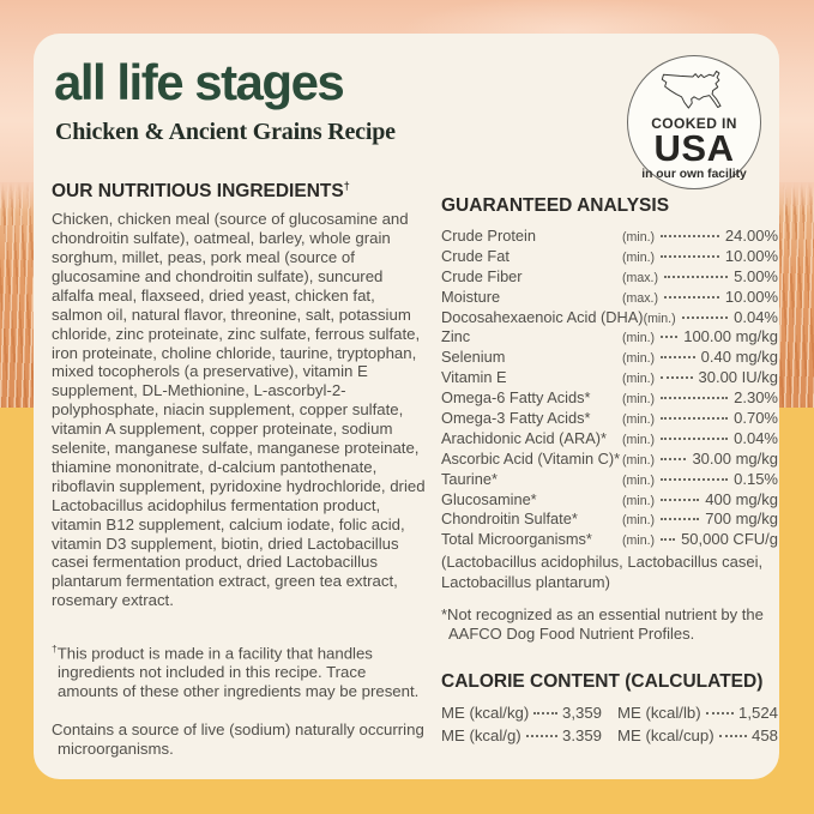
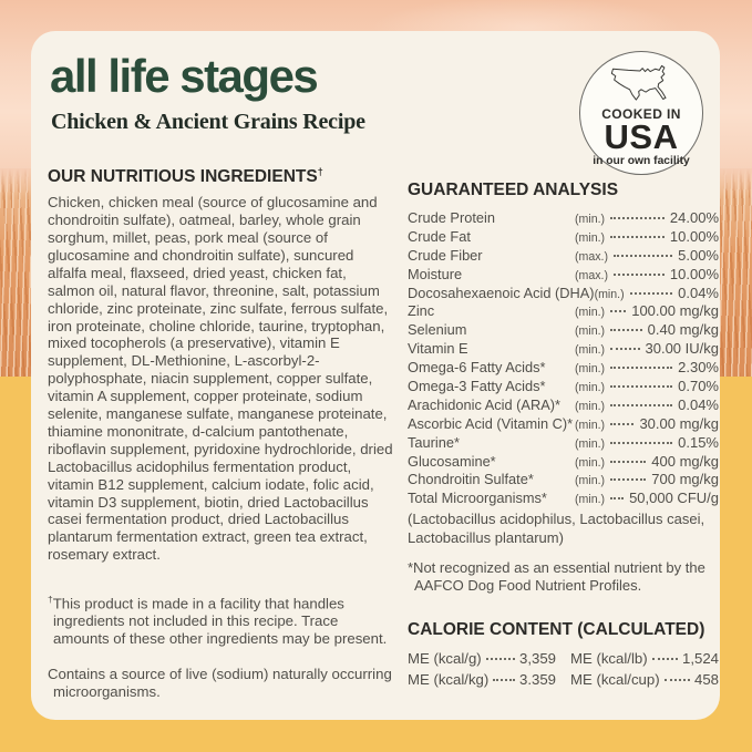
  all life stages
  Chicken & Ancient Grains Recipe
  COOKED IN
  USA
  in our own facility
  OUR NUTRITIOUS INGREDIENTS†
  Chicken, chicken meal (source of glucosamine and chondroitin sulfate), oatmeal, barley, whole grain sorghum, millet, peas, pork meal (source of glucosamine and chondroitin sulfate), suncured alfalfa meal, flaxseed, dried yeast, chicken fat, salmon oil, natural flavor, threonine, salt, potassium chloride, zinc proteinate, zinc sulfate, ferrous sulfate, iron proteinate, choline chloride, taurine, tryptophan, mixed tocopherols (a preservative), vitamin E supplement, DL-Methionine, L-ascorbyl-2-polyphosphate, niacin supplement, copper sulfate, vitamin A supplement, copper proteinate, sodium selenite, manganese sulfate, manganese proteinate, thiamine mononitrate, d-calcium pantothenate, riboflavin supplement, pyridoxine hydrochloride, dried Lactobacillus acidophilus fermentation product, vitamin B12 supplement, calcium iodate, folic acid, vitamin D3 supplement, biotin, dried Lactobacillus casei fermentation product, dried Lactobacillus plantarum fermentation extract, green tea extract, rosemary extract.
  †This product is made in a facility that handles ingredients not included in this recipe. Trace amounts of these other ingredients may be present.
  Contains a source of live (sodium) naturally occurring microorganisms.
  GUARANTEED ANALYSIS
  Crude Protein
  (min.)
  24.00%
  Crude Fat
  (min.)
  10.00%
  Crude Fiber
  (max.)
  5.00%
  Moisture
  (max.)
  10.00%
  Docosahexaenoic Acid (DHA)
  (min.)
  0.04%
  Zinc
  (min.)
  100.00 mg/kg
  Selenium
  (min.)
  0.40 mg/kg
  Vitamin E
  (min.)
  30.00 IU/kg
  Omega-6 Fatty Acids*
  (min.)
  2.30%
  Omega-3 Fatty Acids*
  (min.)
  0.70%
  Arachidonic Acid (ARA)*
  (min.)
  0.04%
  Ascorbic Acid (Vitamin C)*
  (min.)
  30.00 mg/kg
  Taurine*
  (min.)
  0.15%
  Glucosamine*
  (min.)
  400 mg/kg
  Chondroitin Sulfate*
  (min.)
  700 mg/kg
  Total Microorganisms*
  (min.)
  50,000 CFU/g
  (Lactobacillus acidophilus, Lactobacillus casei, Lactobacillus plantarum)
  *Not recognized as an essential nutrient by the AAFCO Dog Food Nutrient Profiles.
  CALORIE CONTENT (CALCULATED)
- ME (kcal/kg)
+ ME (kcal/g)
  3,359
- ME (kcal/g)
+ ME (kcal/kg)
  3.359
  ME (kcal/lb)
  1,524
  ME (kcal/cup)
  458
